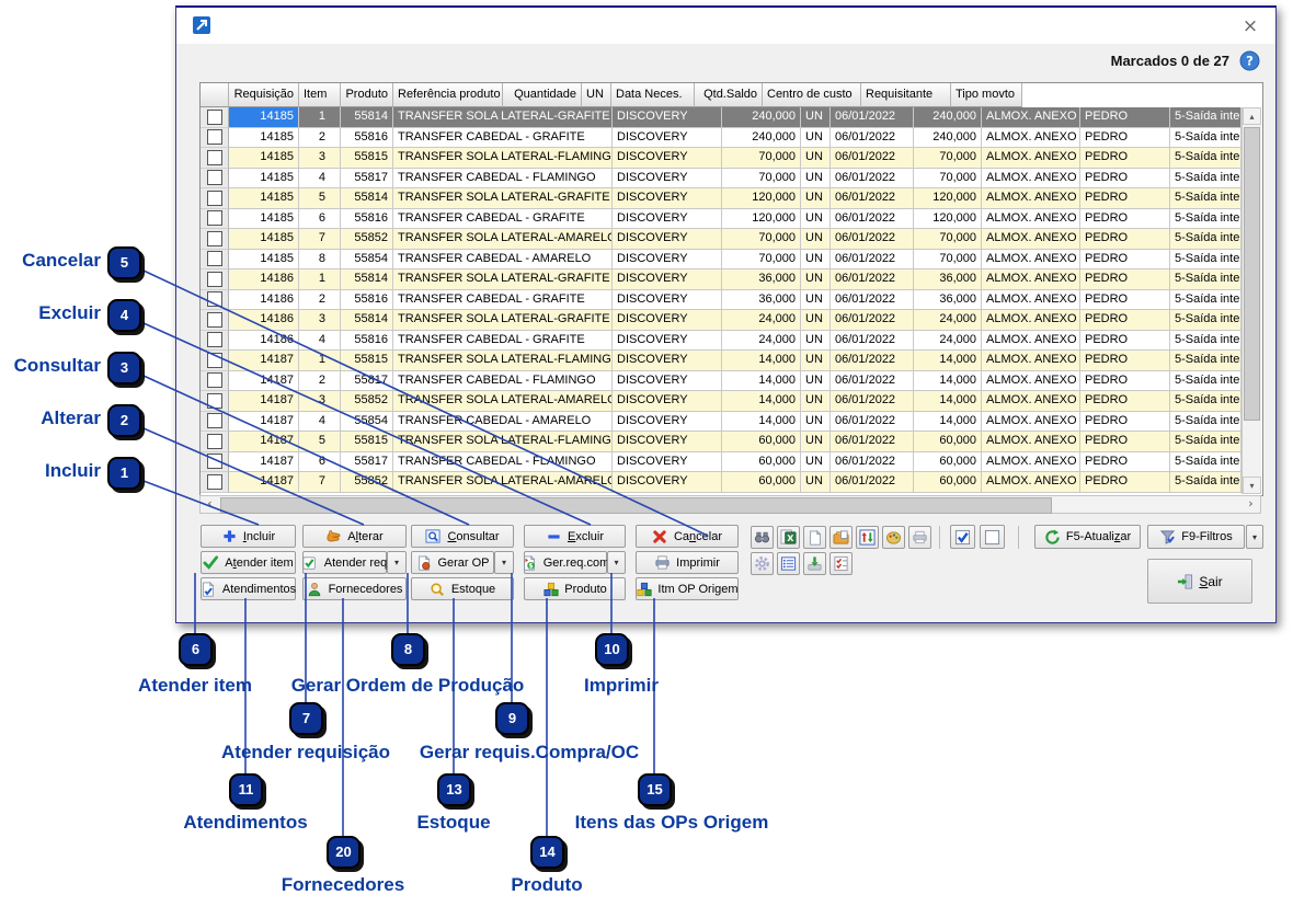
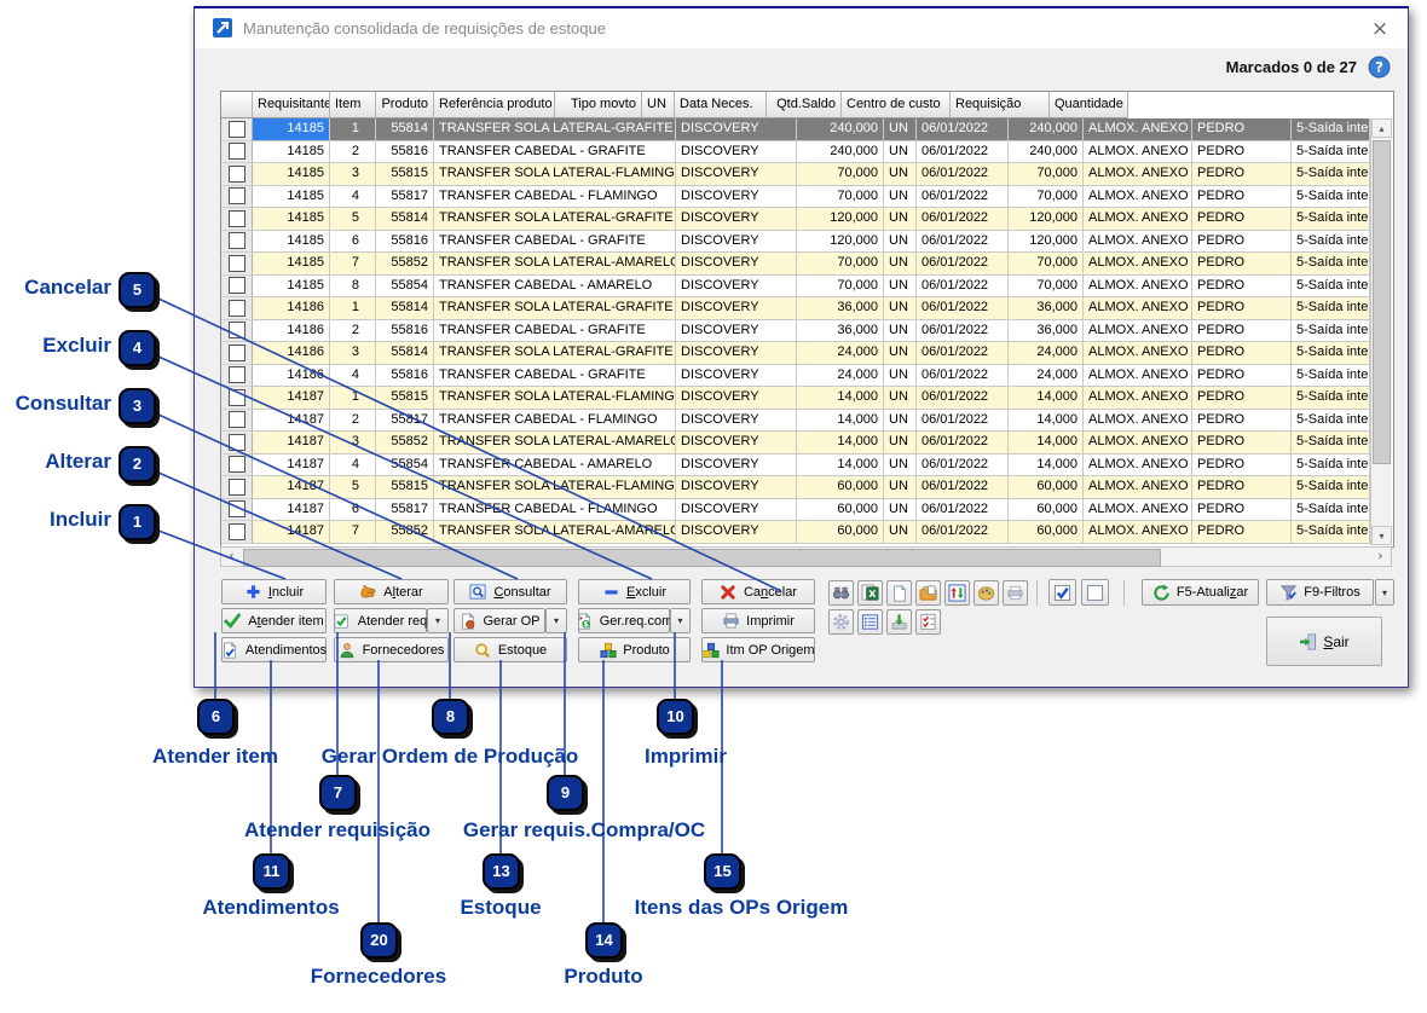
+ Manutenção consolidada de requisições de estoque
  ×
  Marcados 0 de 27
  ?
- Requisição
+ Requisitante
  Item
  Produto
  Referência produto
- Quantidade
+ Tipo movto
  UN
  Data Neces.
  Qtd.Saldo
  Centro de custo
- Requisitante
+ Requisição
- Tipo movto
+ Quantidade
  14185
  1
  55814
  TRANSFER SOLA LATERAL-GRAFITE
  DISCOVERY
  240,000
  UN
  06/01/2022
  240,000
  ALMOX. ANEXO
  PEDRO
  5-Saída inte
  14185
  2
  55816
  TRANSFER CABEDAL - GRAFITE
  DISCOVERY
  240,000
  UN
  06/01/2022
  240,000
  ALMOX. ANEXO
  PEDRO
  5-Saída inte
  14185
  3
  55815
  TRANSFER SOLA LATERAL-FLAMING
  DISCOVERY
  70,000
  UN
  06/01/2022
  70,000
  ALMOX. ANEXO
  PEDRO
  5-Saída inte
  14185
  4
  55817
  TRANSFER CABEDAL - FLAMINGO
  DISCOVERY
  70,000
  UN
  06/01/2022
  70,000
  ALMOX. ANEXO
  PEDRO
  5-Saída inte
  14185
  5
  55814
  TRANSFER SOLA LATERAL-GRAFITE
  DISCOVERY
  120,000
  UN
  06/01/2022
  120,000
  ALMOX. ANEXO
  PEDRO
  5-Saída inte
  14185
  6
  55816
  TRANSFER CABEDAL - GRAFITE
  DISCOVERY
  120,000
  UN
  06/01/2022
  120,000
  ALMOX. ANEXO
  PEDRO
  5-Saída inte
  14185
  7
  55852
  TRANSFER SOLA LATERAL-AMAREL
  DISCOVERY
  70,000
  UN
  06/01/2022
  70,000
  ALMOX. ANEXO
  PEDRO
  5-Saída inte
  14185
  8
  55854
  TRANSFER CABEDAL - AMARELO
  DISCOVERY
  70,000
  UN
  06/01/2022
  70,000
  ALMOX. ANEXO
  PEDRO
  5-Saída inte
  14186
  1
  55814
  TRANSFER SOLA LATERAL-GRAFITE
  DISCOVERY
  36,000
  UN
  06/01/2022
  36,000
  ALMOX. ANEXO
  PEDRO
  5-Saída inte
  14186
  2
  55816
  TRANSFER CABEDAL - GRAFITE
  DISCOVERY
  36,000
  UN
  06/01/2022
  36,000
  ALMOX. ANEXO
  PEDRO
  5-Saída inte
  14186
  3
  55814
  TRANSFER SOLA LATERAL-GRAFITE
  DISCOVERY
  24,000
  UN
  06/01/2022
  24,000
  ALMOX. ANEXO
  PEDRO
  5-Saída inte
  1418
  4
  55816
  TRANSFER CABEDAL - GRAFITE
  DISCOVERY
  24,000
  UN
  06/01/2022
  24,000
  ALMOX. ANEXO
  PEDRO
  5-Saída inte
  14187
  1
  55815
  TRANSFER SOLA LATERAL-FLAMING
  DISCOVERY
  14,000
  UN
  06/01/2022
  14,000
  ALMOX. ANEXO
  PEDRO
  5-Saída inte
  1187
  2
  55817
  TRANSFER CABEDAL - FLAMINGO
  DISCOVERY
  14,000
  UN
  06/01/2022
  14,000
  ALMOX. ANEXO
  PEDRO
  5-Saída inte
  14187
  3
  55852
  TRNSFER SOLA LATERAL-AMAREL
  DISCOVERY
  14,000
  UN
  06/01/2022
  14,000
  ALMOX. ANEXO
  PEDRO
  5-Saída inte
  14187
  4
  5854
  TRANSFER CABEDAL - AMARELO
  DISCOVERY
  14,000
  UN
  06/01/2022
  14,000
  ALMOX. ANEXO
  PEDRO
  5-Saída inte
  1417
  5
  55815
  RANSFER SOLAATERAL-FLAMING
  DISCOVERY
  60,000
  UN
  06/01/2022
  60,000
  ALMOX. ANEXO
  PEDRO
  5-Saída inte
  14187
  6
  55817
  TRANSFR CABEDAL - FLAMINGO
  DISCOVERY
  60,000
  UN
  06/01/2022
  60,000
  ALMOX. ANEXO
  PEDRO
  5-Saída inte
  4187
  7
  55852
  TRANSFER SOL LATERAL-AMAREL
  DISCOVERY
  60,000
  UN
  06/01/2022
  60,000
  ALMOX. ANEXO
  PEDRO
  5-Saída inte
  ▴
  ▾
  ‹
  ›
  Incluir
  Alterar
  Consultar
  Excluir
  Cancelar
  Atender item
  Atender req
  ▾
  Gerar OP
  ▾
  $
  Ger.req.com
  ▾
  Imprimir
  Atendimentos
  Fornecedores
  Estoque
  Produto
  Itm OP Origem
  X
  F5-Atualizar
  F9-Filtros
  ▾
  Sair
  Cancelar
  5
  Excluir
  4
  Consultar
  3
  Alterar
  2
  Incluir
  1
  6
  7
  8
  9
  10
  11
  20
  13
  14
  15
  Atender item
  Atender requisição
  Gerar Ordem de Produção
  Gerar requis.Compra/OC
  Imprimir
  Atendimentos
  Fornecedores
  Estoque
  Produto
  Itens das OPs Origem
